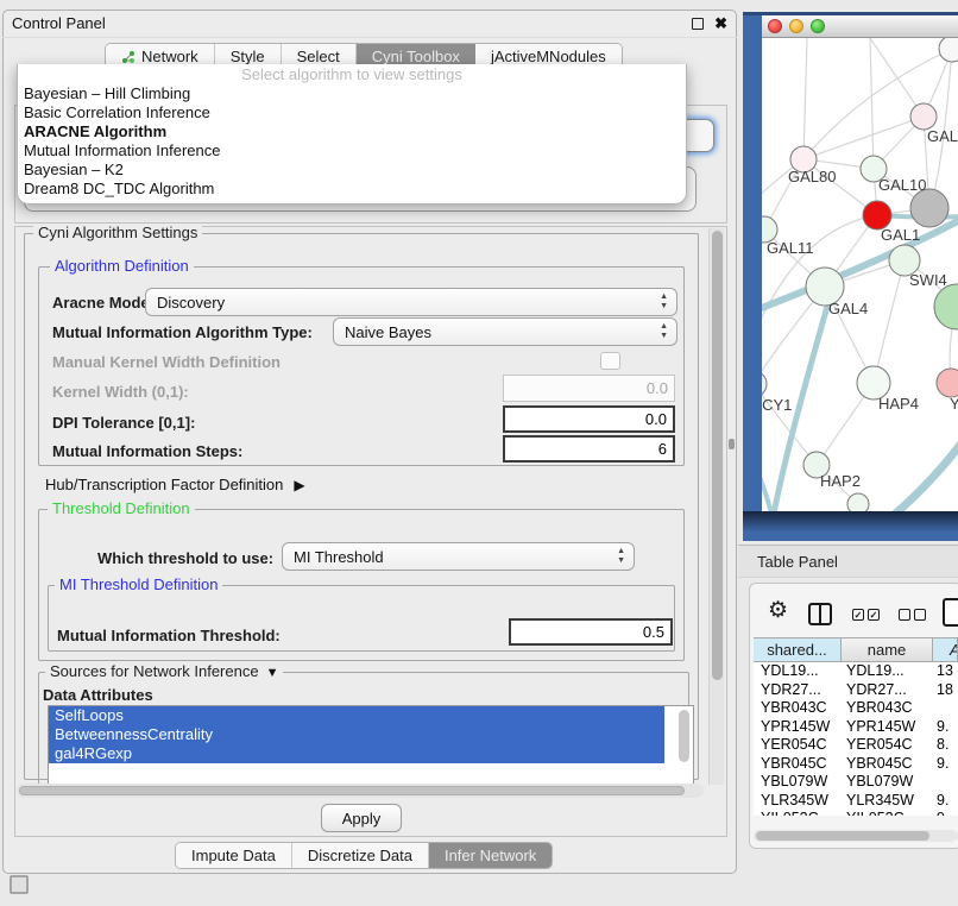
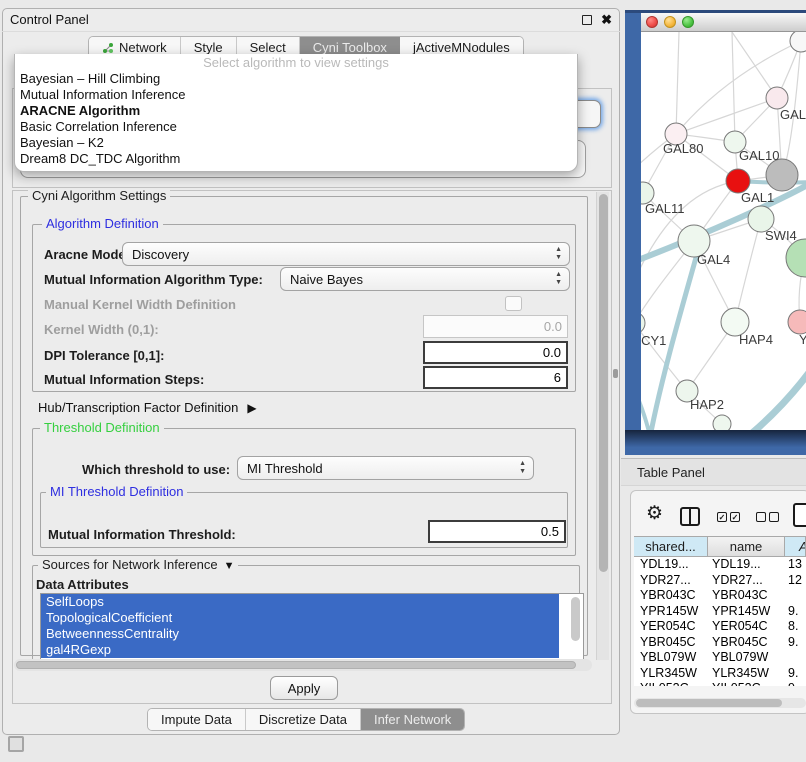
  Control Panel
  ✖
  Network
  Style
  Select
  Cyni Toolbox
  jActiveMNodules
  Select algorithm to view settings
  Bayesian – Hill Climbing
- Basic Correlation Inference
+ Mutual Information Inference
  ARACNE Algorithm
- Mutual Information Inference
+ Basic Correlation Inference
  Bayesian – K2
  Dream8 DC_TDC Algorithm
  Cyni Algorithm Settings
  Algorithm Definition
  Aracne Mod
  Discovery
  Mutual Information Algorithm Type:
  Naive Bayes
  Manual Kernel Width Definition
  Kernel Width (0,1):
  0.0
  DPI Tolerance [0,1]:
  0.0
  Mutual Information Steps:
  6
  Hub/Transcription Factor Definition ▶
  Threshold Definition
  Which threshold to use:
  MI Threshold
  MI Threshold Definition
  Mutual Information Threshold:
  0.5
  Sources for Network Inference ▼
  Data Attributes
  SelfLoops
+ TopologicalCoefficient
  BetweennessCentrality
  gal4RGexp
  Apply
  Impute Data
  Discretize Data
  Infer Network
  GAL
  GAL80
  GAL10
  GAL1
  GAL11
  SWI4
  GAL4
  CY1
  HAP4
  Y
  HAP2
  Table Panel
  ⚙
  ✓
  ✓
  shared...
  name
  A
  YDL19...
  YDL19...
  13
  YDR27...
  YDR27...
- 18
+ 12
  YBR043C
  YBR043C
  YPR145W
  YPR145W
  9.
  YER054C
  YER054C
  8.
  YBR045C
  YBR045C
  9.
  YBL079W
  YBL079W
  YLR345W
  YLR345W
  9.
